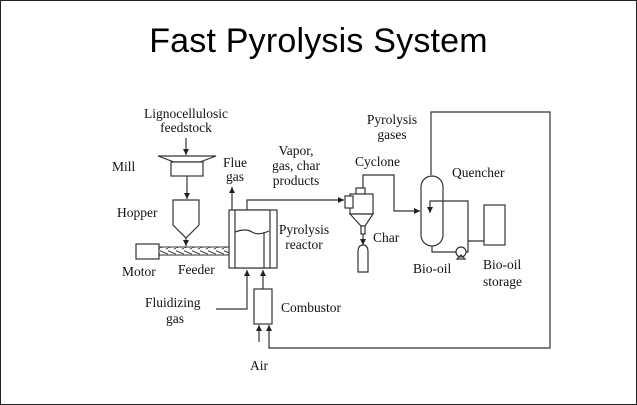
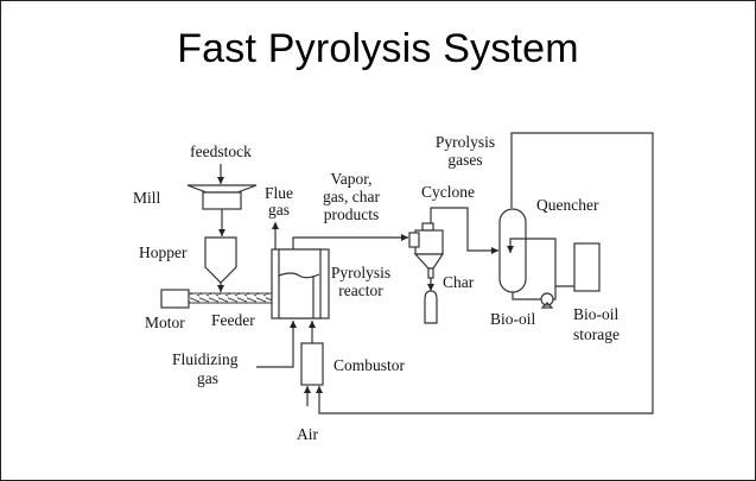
  Fast Pyrolysis System
- Lignocellulosic
  feedstock
  Mill
  Hopper
  Motor
  Feeder
  Fluidizing
  gas
  Flue
  gas
  Vapor,
  gas, char
  products
  Pyrolysis
  reactor
  Combustor
  Air
  Pyrolysis
  gases
  Cyclone
  Char
  Quencher
  Bio-oil
  Bio-oil
  storage
